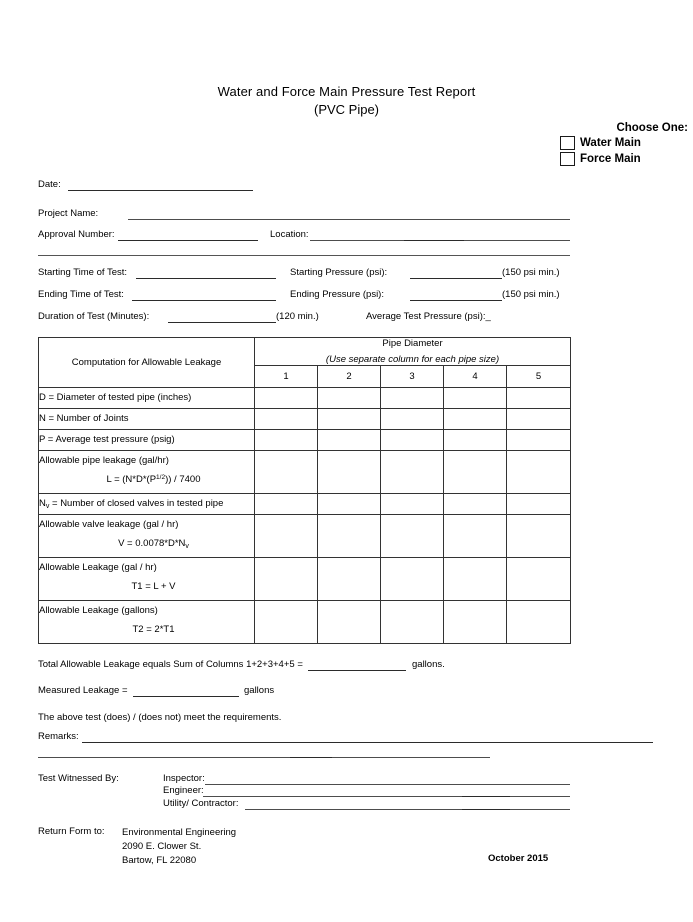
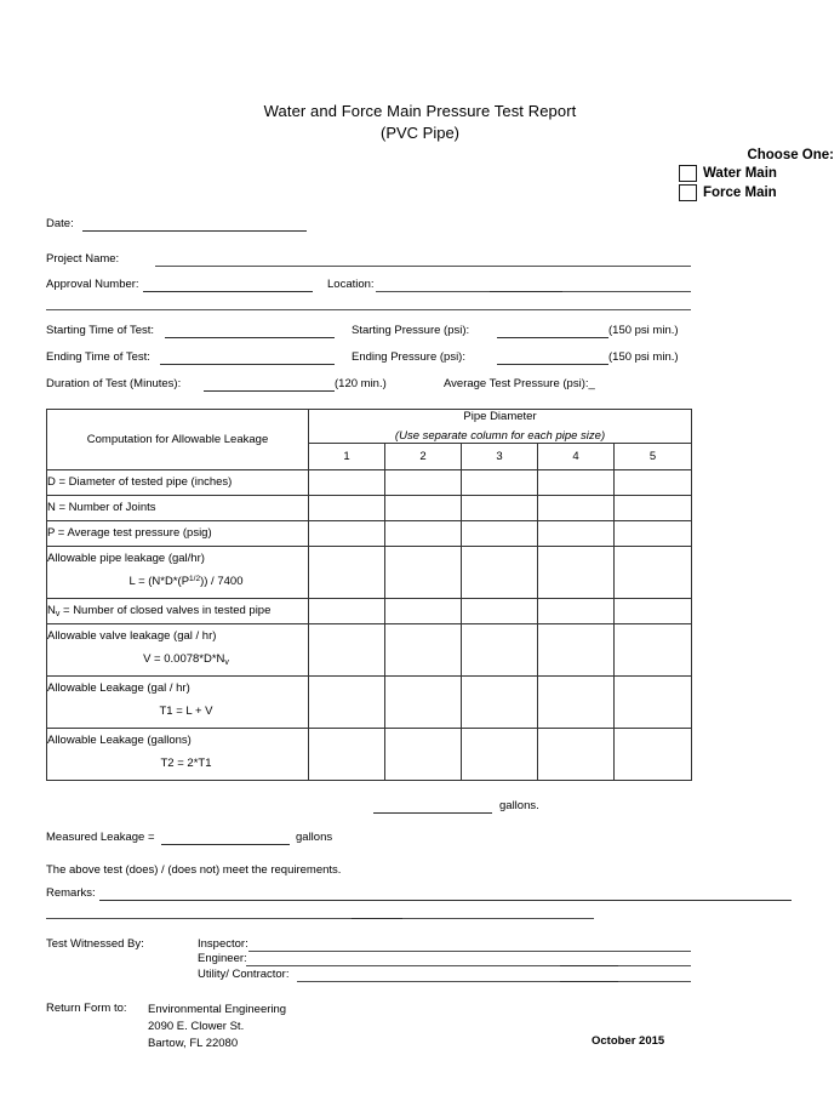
  Water and Force Main Pressure Test Report
  (PVC Pipe)
  Choose One:
  Water Main
  Force Main
  Date:
  Project Name:
  Approval Number:
  Location:
  Starting Time of Test:
  Starting Pressure (psi):
  (150 psi min.)
  Ending Time of Test:
  Ending Pressure (psi):
  (150 psi min.)
  Duration of Test (Minutes):
  (120 min.)
  Average Test Pressure (psi):_
  Computation for Allowable Leakage	Pipe Diameter (Use separate column for each pipe size)
  1	2	3	4	5
  D = Diameter of tested pipe (inches)
  N = Number of Joints
  P = Average test pressure (psig)
  Allowable pipe leakage (gal/hr) L = (N*D*(P )) / 7400
  N = Number of closed valves in tested pipe
  Allowable valve leakage (gal / hr) V = 0.0078*D*N
  Allowable Leakage (gal / hr) T1 = L + V
  Allowable Leakage (gallons) T2 = 2*T1
- Total Allowable Leakage equals Sum of Columns 1+2+3+4+5 =
  gallons.
  Measured Leakage =
  gallons
  The above test (does) / (does not) meet the requirements.
  Remarks:
  Test Witnessed By:
  Inspector:
  Engineer:
  Utility/ Contractor:
  Return Form to:
  Environmental Engineering
  2090 E. Clower St.
  Bartow, FL 22080
  October 2015
